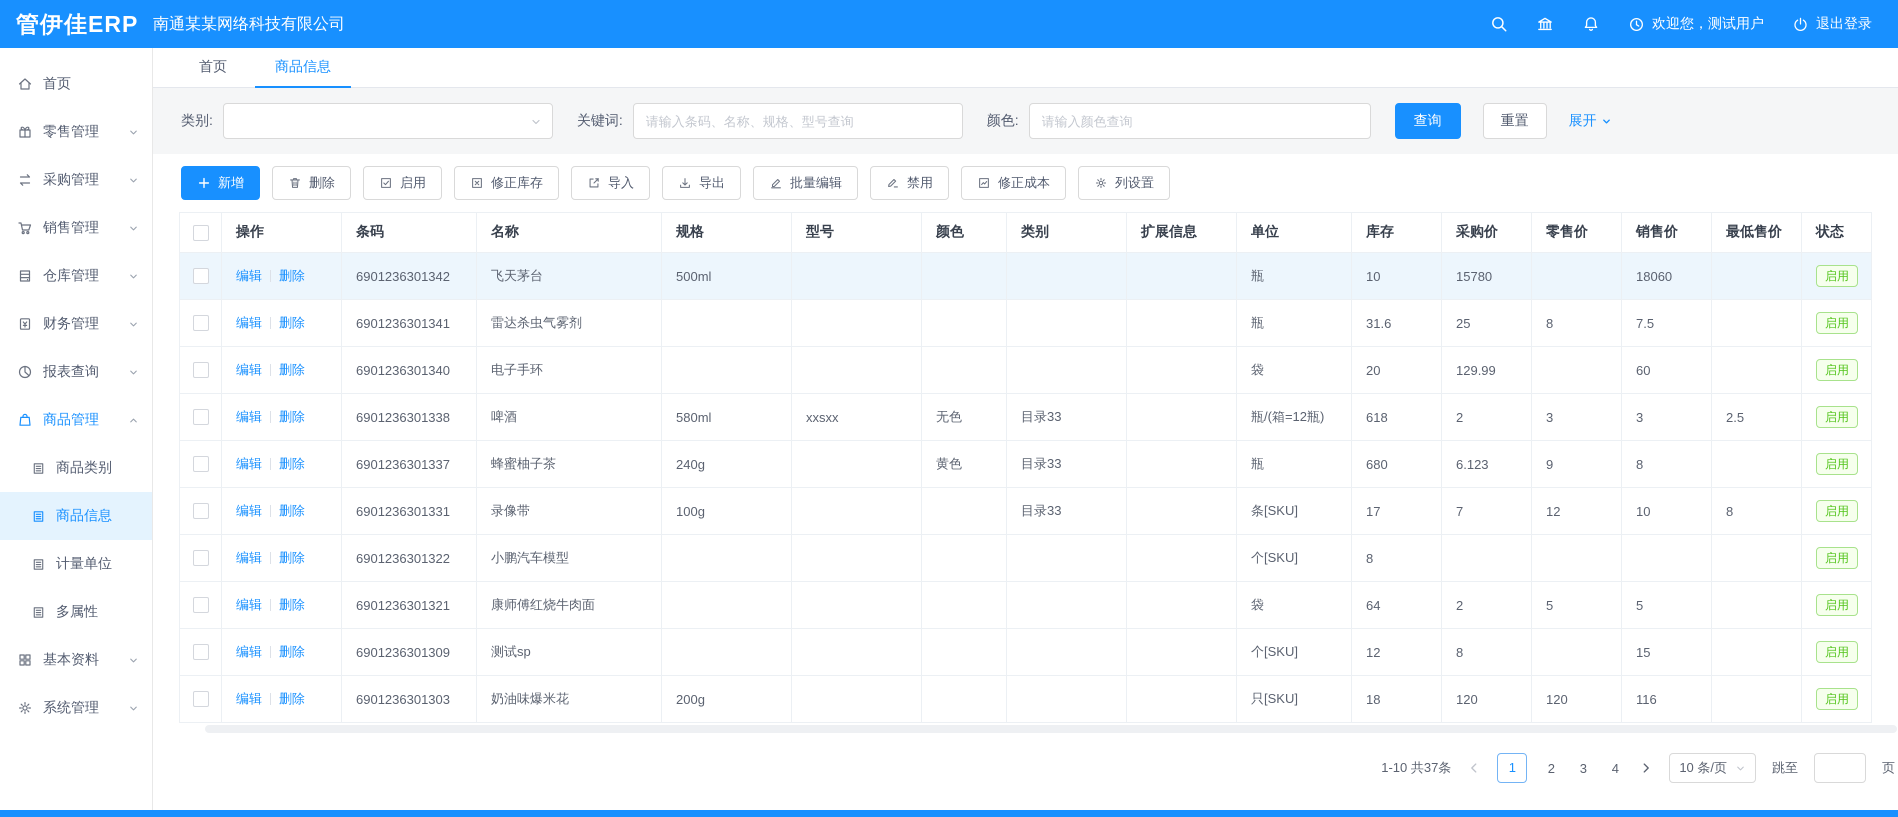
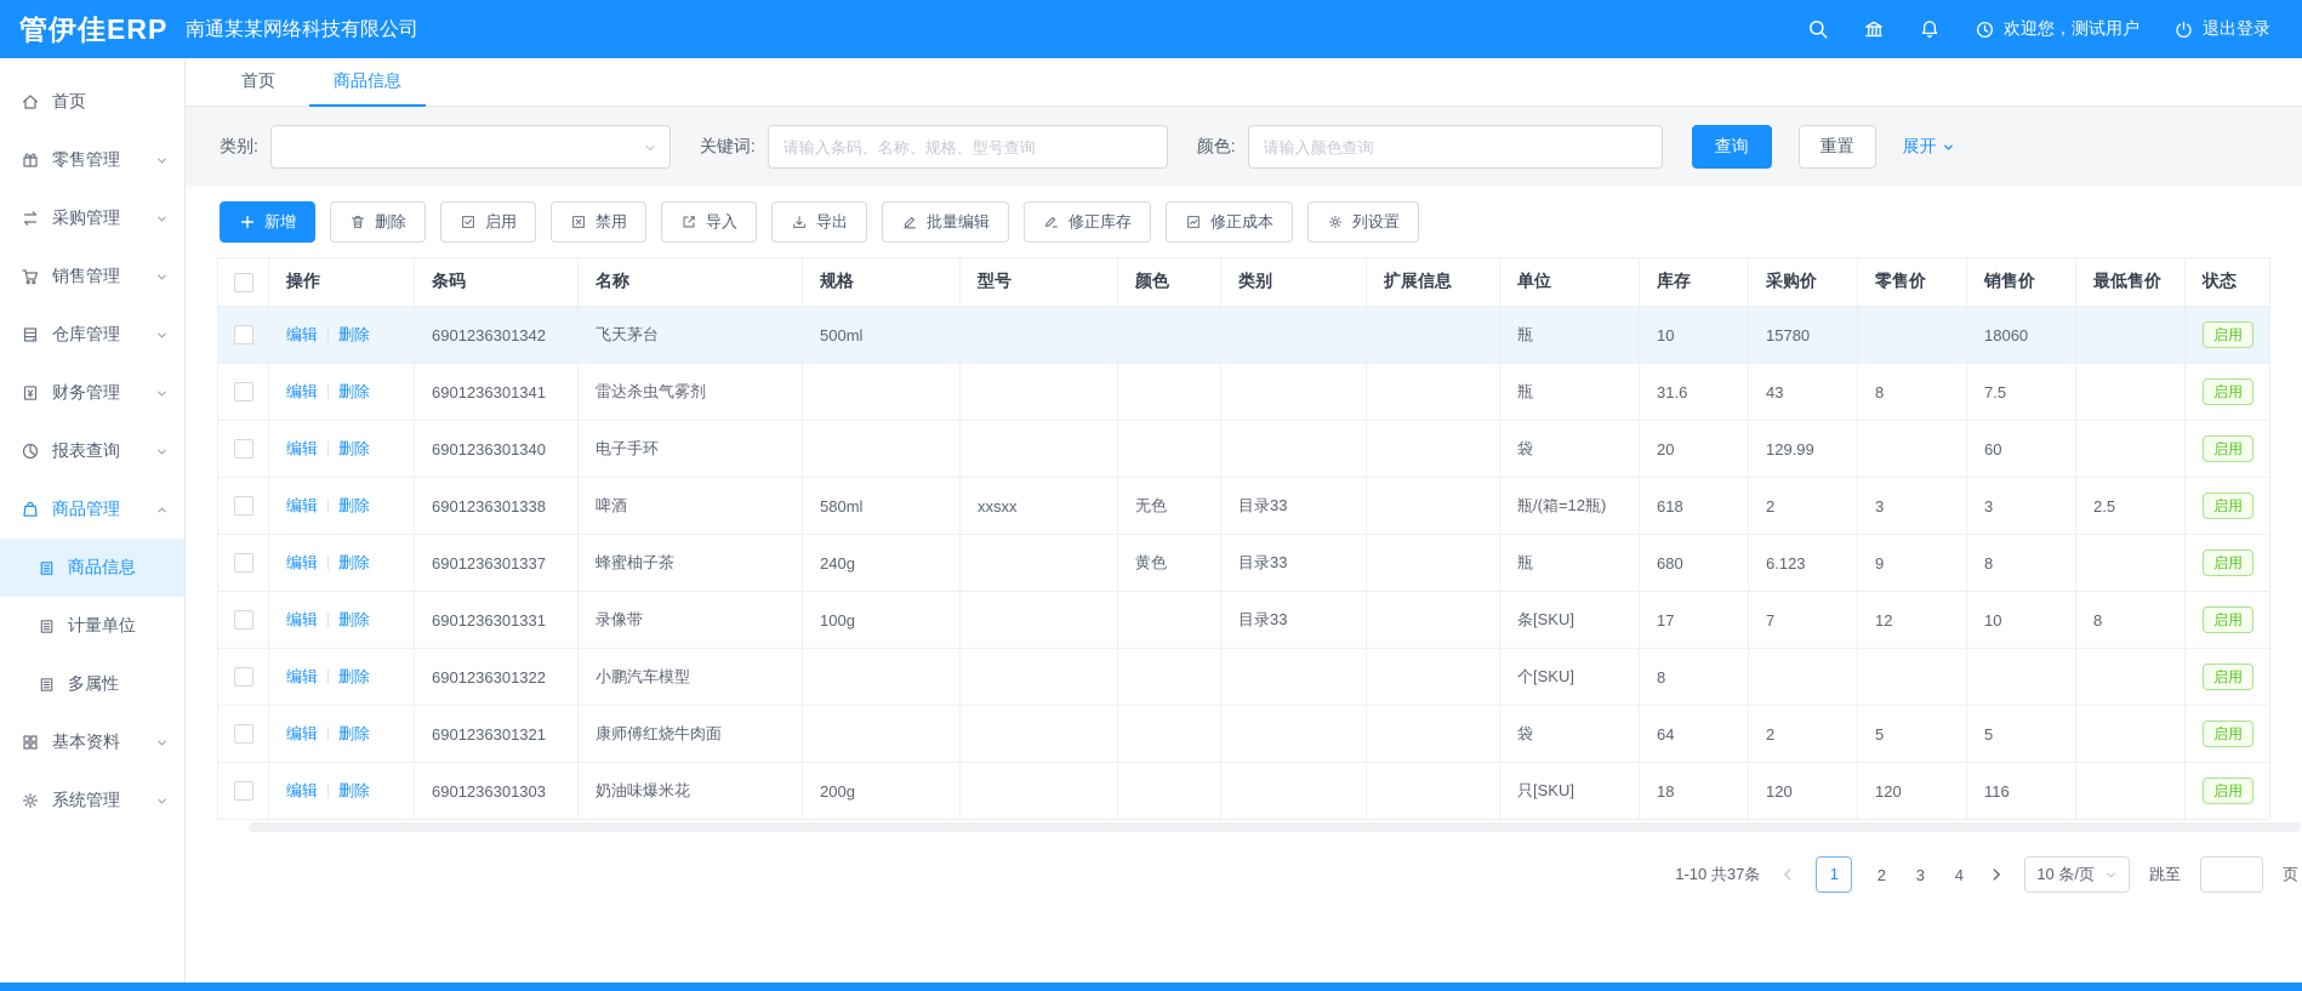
  管伊佳ERP
  南通某某网络科技有限公司
  欢迎您，测试用户
  退出登录
  首页
  零售管理
  采购管理
  销售管理
  仓库管理
  财务管理
  报表查询
  商品管理
- 商品类别
  商品信息
  计量单位
  多属性
  基本资料
  系统管理
  首页
  商品信息
  类别:
  关键词:
  请输入条码、名称、规格、型号查询
  颜色:
  请输入颜色查询
  查询
  重置
  展开
  新增
  删除
  启用
- 修正库存
+ 禁用
  导入
  导出
  批量编辑
- 禁用
+ 修正库存
  修正成本
  列设置
  	操作	条码	名称	规格	型号	颜色	类别	扩展信息	单位	库存	采购价	零售价	销售价	最低售价	状态
  	编辑 删除	6901236301342	飞天茅台	500ml					瓶	10	15780		18060		启用
- 	编辑 删除	6901236301341	雷达杀虫气雾剂						瓶	31.6	25	8	7.5		启用
+ 	编辑 删除	6901236301341	雷达杀虫气雾剂						瓶	31.6	43	8	7.5		启用
  	编辑 删除	6901236301340	电子手环						袋	20	129.99		60		启用
  	编辑 删除	6901236301338	啤酒	580ml	xxsxx	无色	目录33		瓶/(箱=12瓶)	618	2	3	3	2.5	启用
  	编辑 删除	6901236301337	蜂蜜柚子茶	240g		黄色	目录33		瓶	680	6.123	9	8		启用
  	编辑 删除	6901236301331	录像带	100g			目录33		条[SKU]	17	7	12	10	8	启用
  	编辑 删除	6901236301322	小鹏汽车模型						个[SKU]	8					启用
  	编辑 删除	6901236301321	康师傅红烧牛肉面						袋	64	2	5	5		启用
- 	编辑 删除	6901236301309	测试sp						个[SKU]	12	8		15		启用
  	编辑 删除	6901236301303	奶油味爆米花	200g					只[SKU]	18	120	120	116		启用
  1-10 共37条
  1
  2
  3
  4
  10 条/页
  跳至
  页
